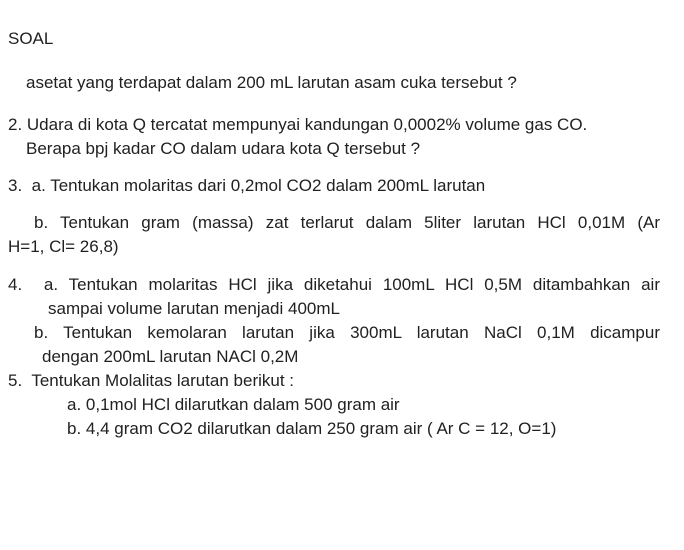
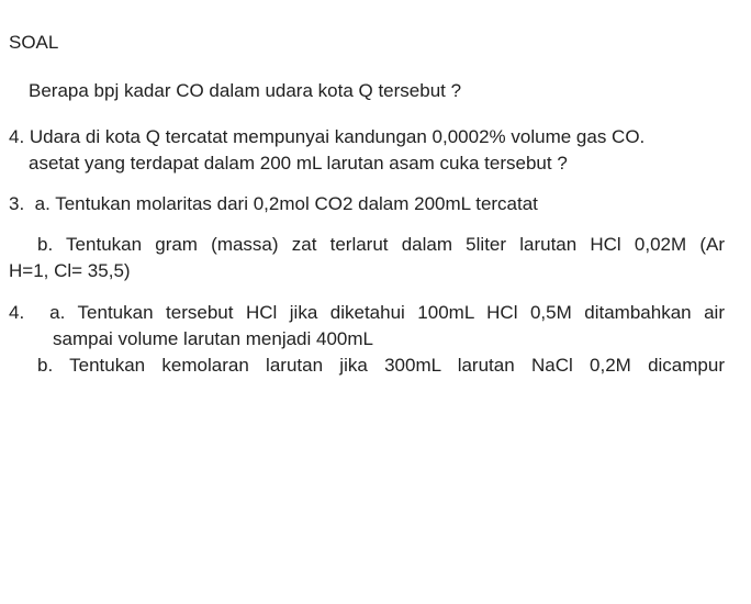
  SOAL
- asetat yang terdapat dalam 200 mL larutan asam cuka tersebut ?
+ Berapa bpj kadar CO dalam udara kota Q tersebut ?
- 2. Udara di kota Q tercatat mempunyai kandungan 0,0002% volume gas CO.
+ 4. Udara di kota Q tercatat mempunyai kandungan 0,0002% volume gas CO.
- Berapa bpj kadar CO dalam udara kota Q tersebut ?
+ asetat yang terdapat dalam 200 mL larutan asam cuka tersebut ?
- 3. a. Tentukan molaritas dari 0,2mol CO2 dalam 200mL larutan
+ 3. a. Tentukan molaritas dari 0,2mol CO2 dalam 200mL tercatat
- b. Tentukan gram (massa) zat terlarut dalam 5liter larutan HCl 0,01M (Ar
+ b. Tentukan gram (massa) zat terlarut dalam 5liter larutan HCl 0,02M (Ar
- H=1, Cl= 26,8)
+ H=1, Cl= 35,5)
- 4. a. Tentukan molaritas HCl jika diketahui 100mL HCl 0,5M ditambahkan air
+ 4. a. Tentukan tersebut HCl jika diketahui 100mL HCl 0,5M ditambahkan air
  sampai volume larutan menjadi 400mL
- b. Tentukan kemolaran larutan jika 300mL larutan NaCl 0,1M dicampur
+ b. Tentukan kemolaran larutan jika 300mL larutan NaCl 0,2M dicampur
- dengan 200mL larutan NACl 0,2M
- 5. Tentukan Molalitas larutan berikut :
- a. 0,1mol HCl dilarutkan dalam 500 gram air
- b. 4,4 gram CO2 dilarutkan dalam 250 gram air ( Ar C = 12, O=1)
